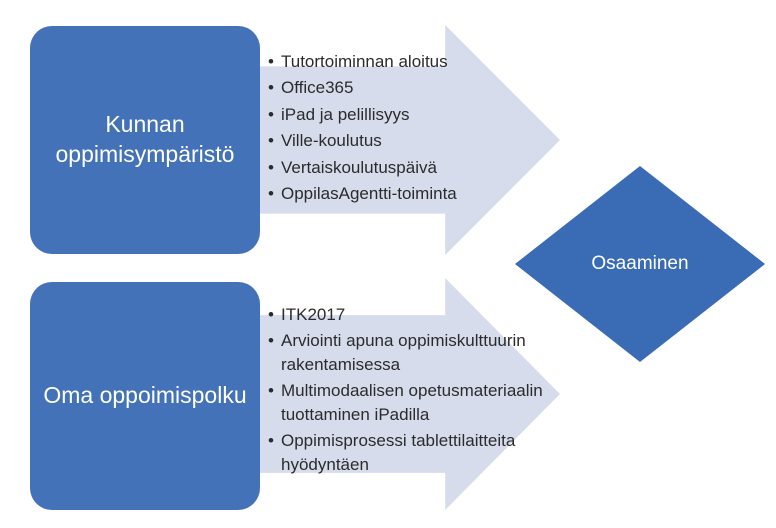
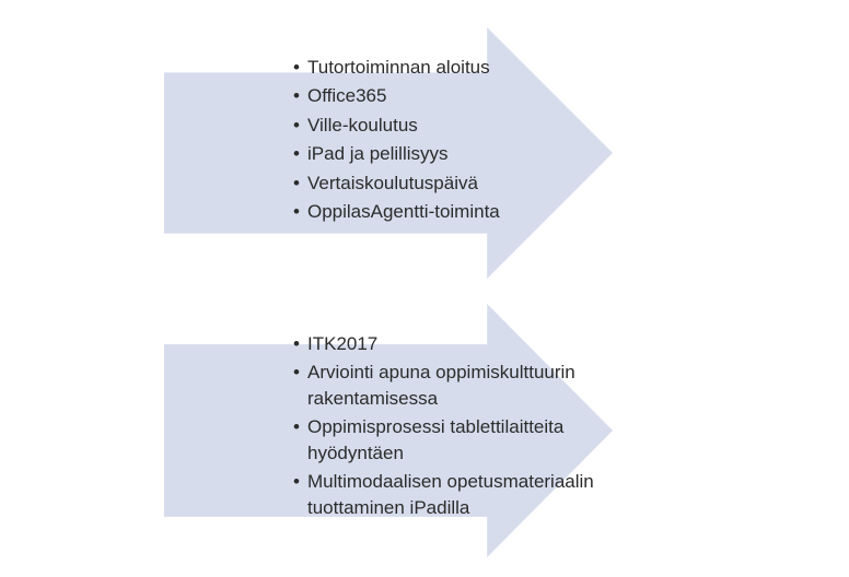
- Kunnan oppimisympäristö
- Oma oppoimispolku
- Osaaminen
  •
  Tutortoiminnan aloitus
  •
  Office365
  •
- iPad ja pelillisyys
+ Ville-koulutus
  •
- Ville-koulutus
+ iPad ja pelillisyys
  •
  Vertaiskoulutuspäivä
  •
  OppilasAgentti-toiminta
  •
  ITK2017
  •
  Arviointi apuna oppimiskulttuurin rakentamisessa
  •
- Multimodaalisen opetusmateriaalin tuottaminen iPadilla
+ Oppimisprosessi tablettilaitteita hyödyntäen
  •
- Oppimisprosessi tablettilaitteita hyödyntäen
+ Multimodaalisen opetusmateriaalin tuottaminen iPadilla
